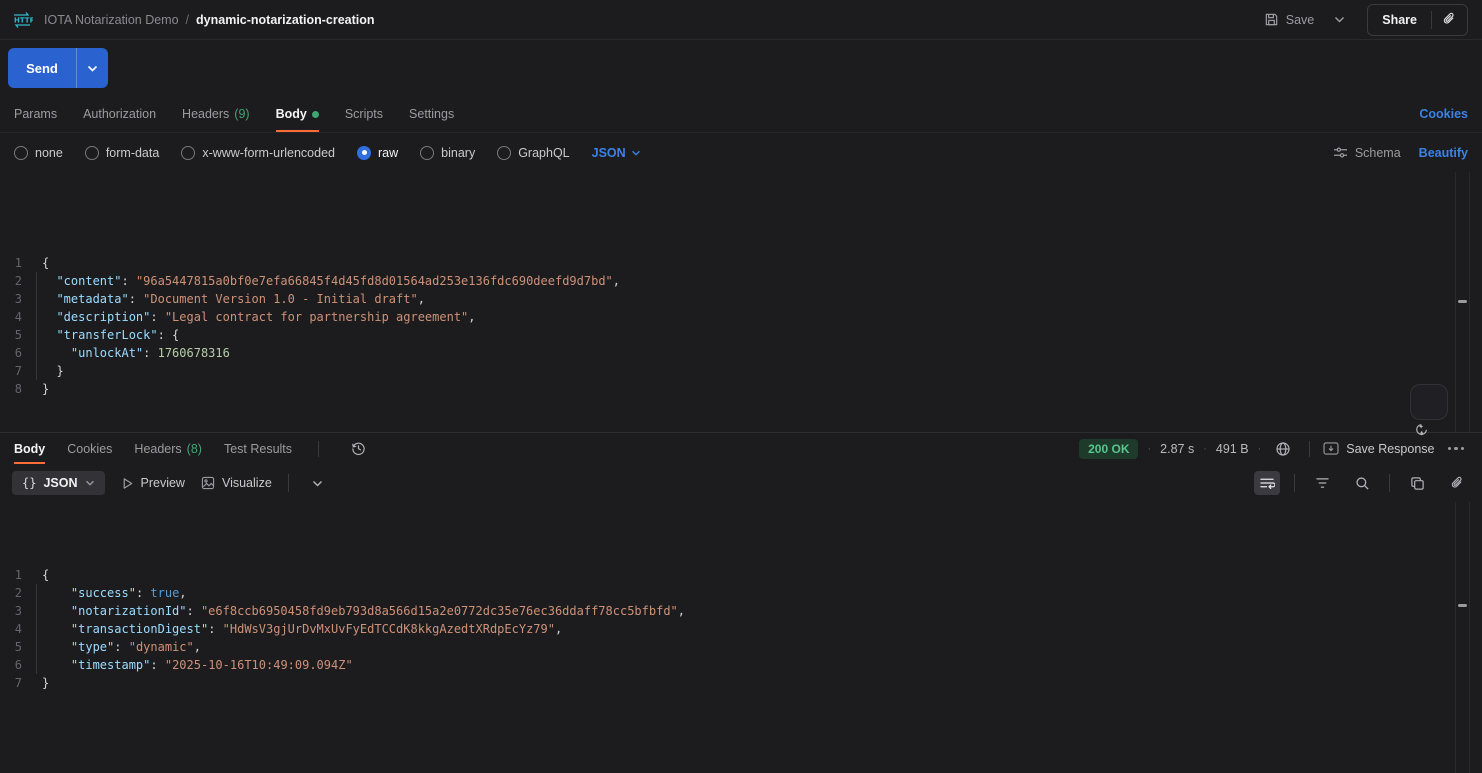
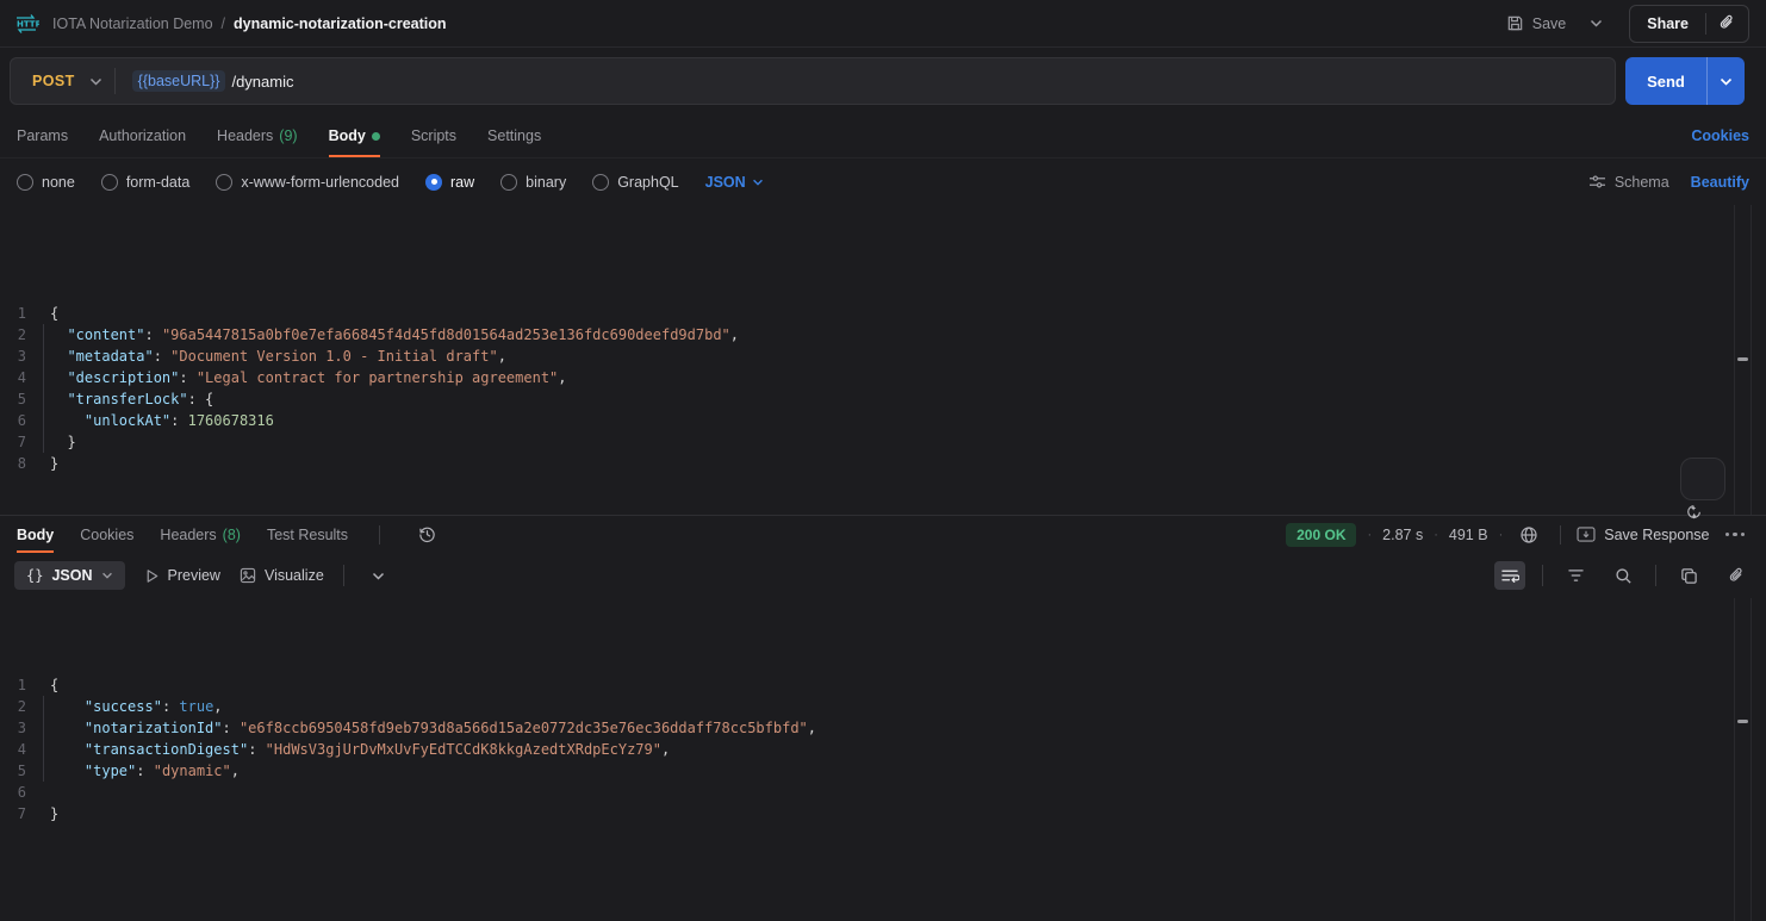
  HTTP
  IOTA Notarization Demo
  /
  dynamic-notarization-creation
  Save
  Share
+ POST
+ {{baseURL}}
+ /dynamic
  Send
  Params
  Authorization
  Headers
  (9)
  Body
  Scripts
  Settings
  Cookies
  none
  form-data
  x-www-form-urlencoded
  raw
  binary
  GraphQL
  JSON
  Schema
  Beautify
  1
  {
  2
  "content": "96a5447815a0bf0e7efa66845f4d45fd8d01564ad253e136fdc690deefd9d7bd",
  3
  "metadata": "Document Version 1.0 - Initial draft",
  4
  "description": "Legal contract for partnership agreement",
  5
  "transferLock": {
  6
  "unlockAt": 1760678316
  7
  }
  8
  }
  Body
  Cookies
  Headers
  (8)
  Test Results
  200 OK
  ·
  2.87 s
  ·
  491 B
  ·
  Save Response
  {}
  JSON
  Preview
  Visualize
  1
  {
  2
  "success": true,
  3
  "notarizationId": "e6f8ccb6950458fd9eb793d8a566d15a2e0772dc35e76ec36ddaff78cc5bfbfd",
  4
  "transactionDigest": "HdWsV3gjUrDvMxUvFyEdTCCdK8kkgAzedtXRdpEcYz79",
  5
  "type": "dynamic",
  6
- "timestamp": "2025-10-16T10:49:09.094Z"
  7
  }
